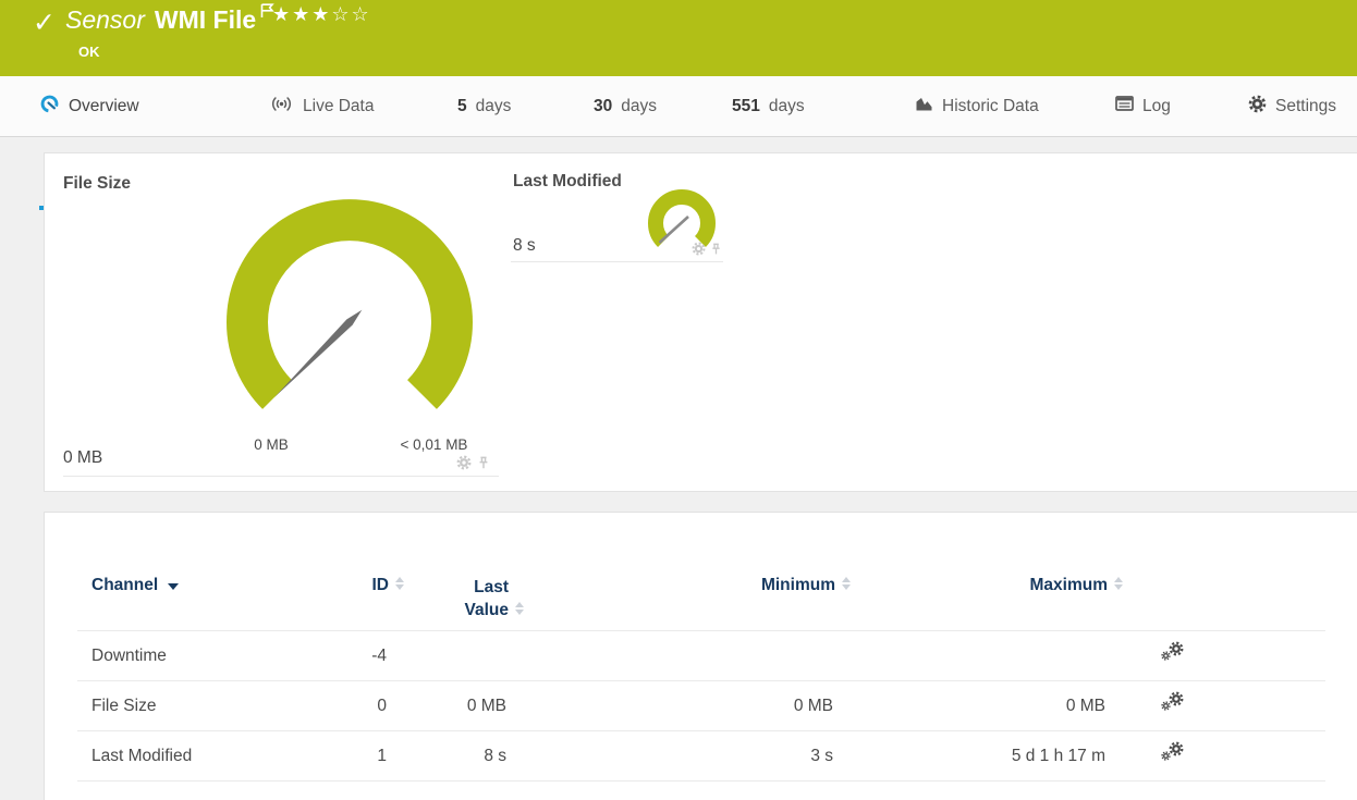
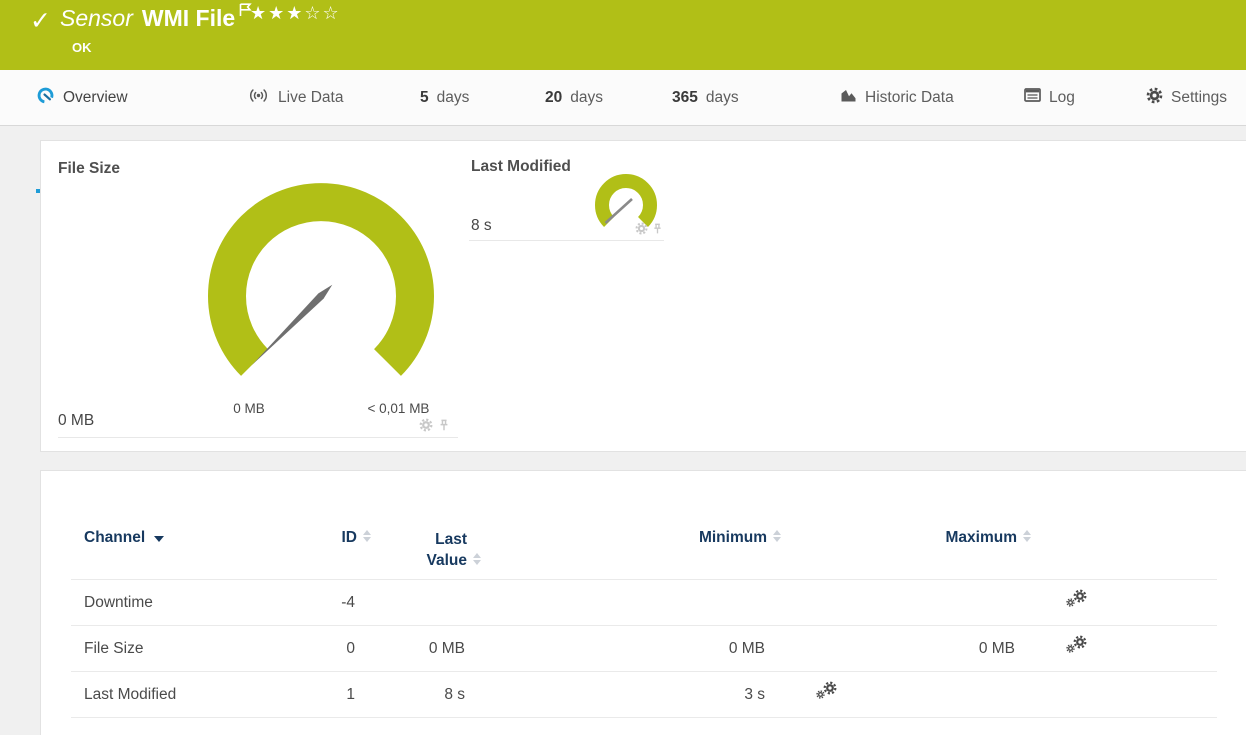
  ✓
  Sensor WMI File
  ★★★☆☆
  OK
  Overview
  Live Data
  5
  days
- 30
+ 20
  days
- 551
+ 365
  days
  Historic Data
  Log
  Settings
  File Size
  0 MB
  < 0,01 MB
  0 MB
  Last Modified
  8 s
  Channel
  ID
  Last Value
  Minimum
  Maximum
  Downtime
  -4
  File Size
  0
  0 MB
  0 MB
  0 MB
  Last Modified
  1
  8 s
  3 s
- 5 d 1 h 17 m
